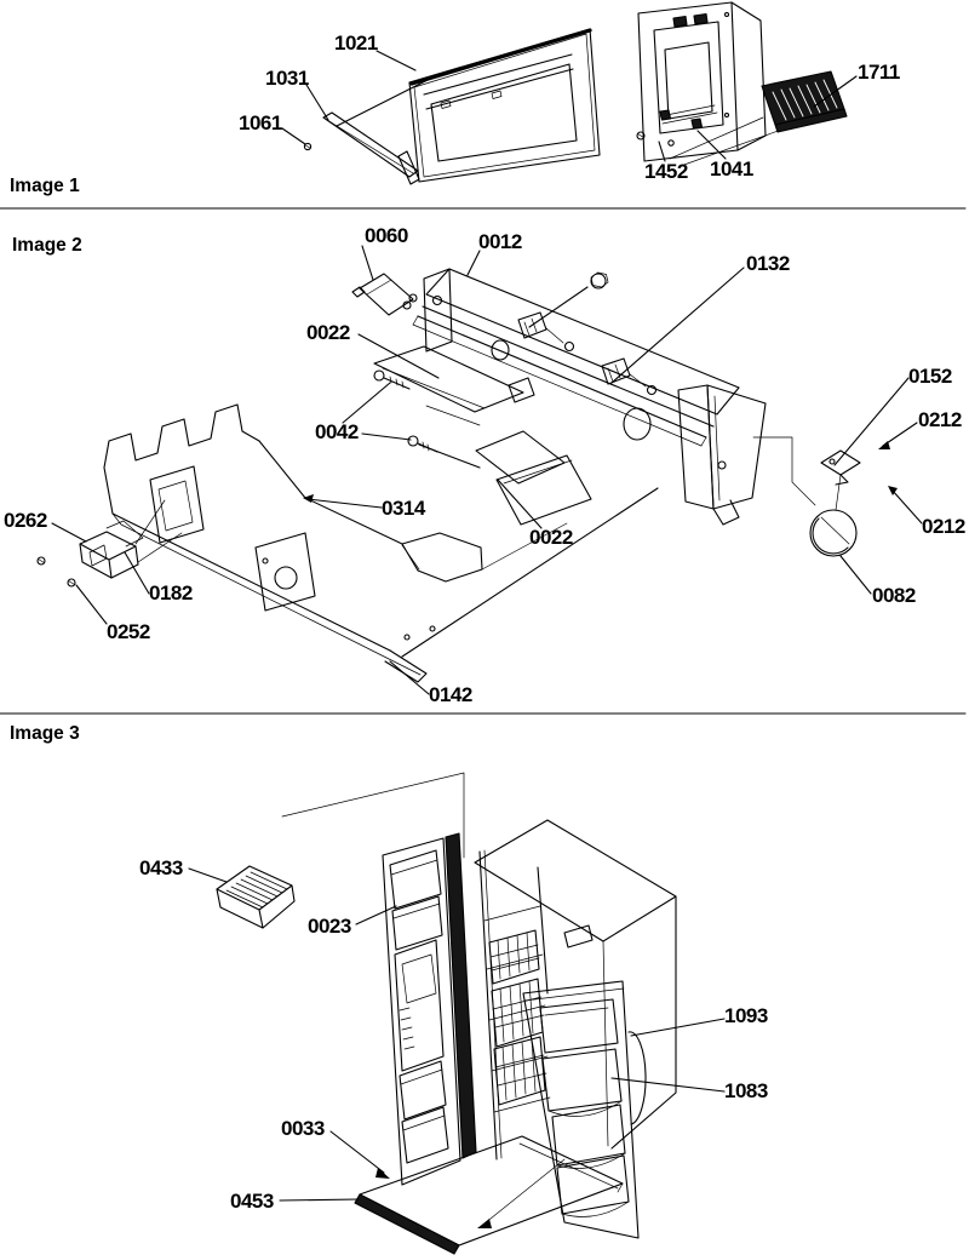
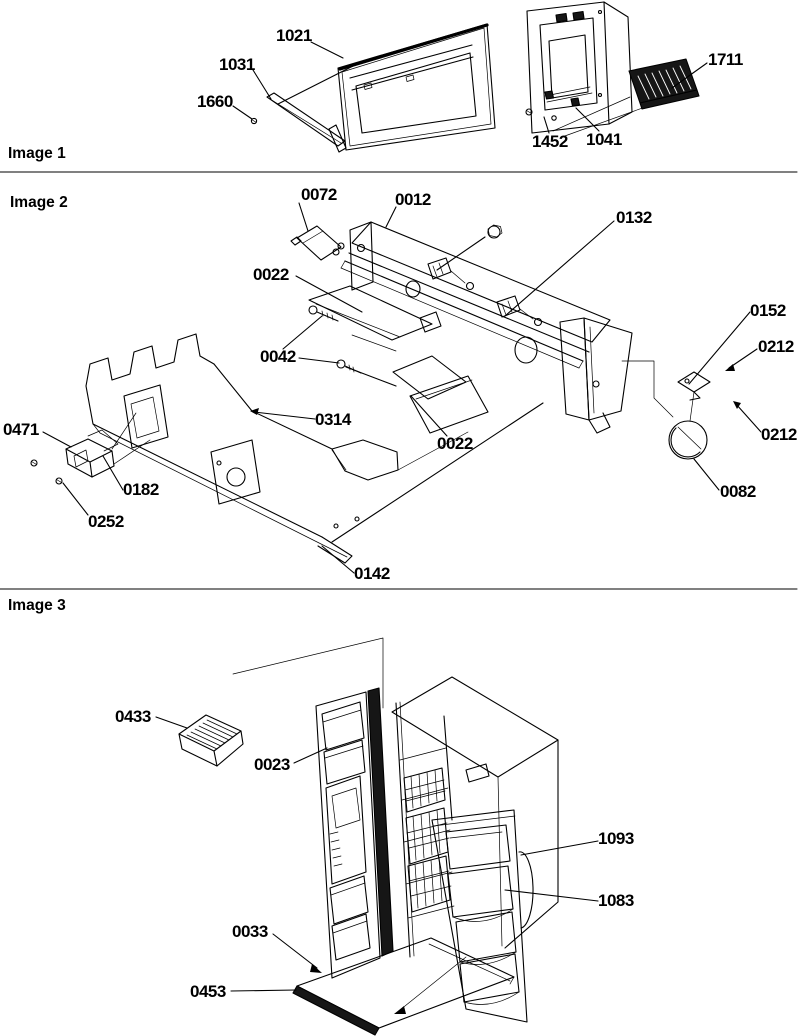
  Image 1
  Image 2
  Image 3
  1021
  1031
- 1061
+ 1660
  1711
  1452
  1041
- 0060
+ 0072
  0012
  0132
  0022
  0042
  0314
  0022
- 0262
+ 0471
  0182
  0252
  0142
  0152
  0212
  0212
  0082
  0433
  0023
  1093
  1083
  0033
  0453
